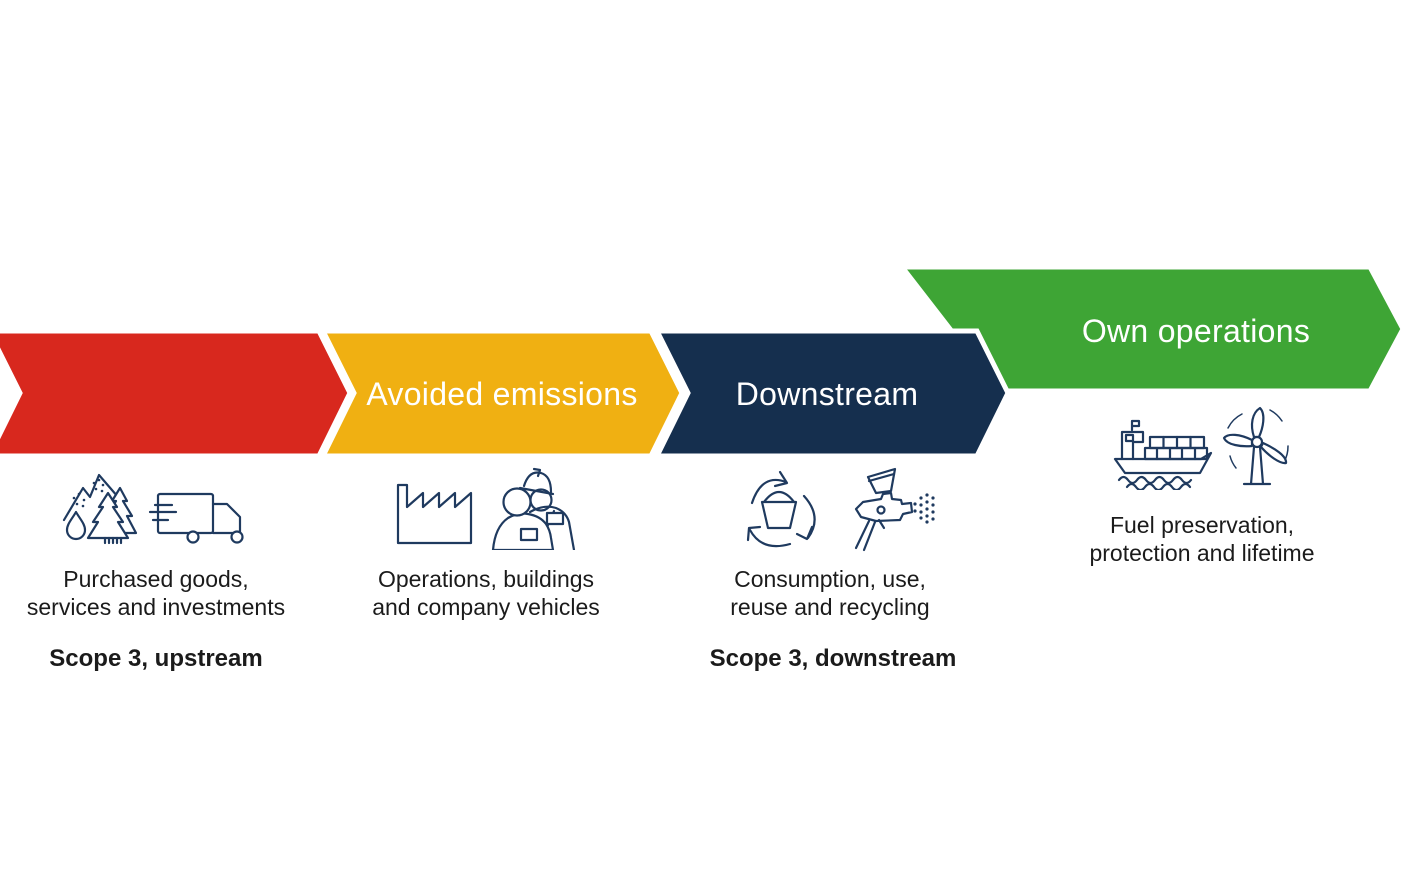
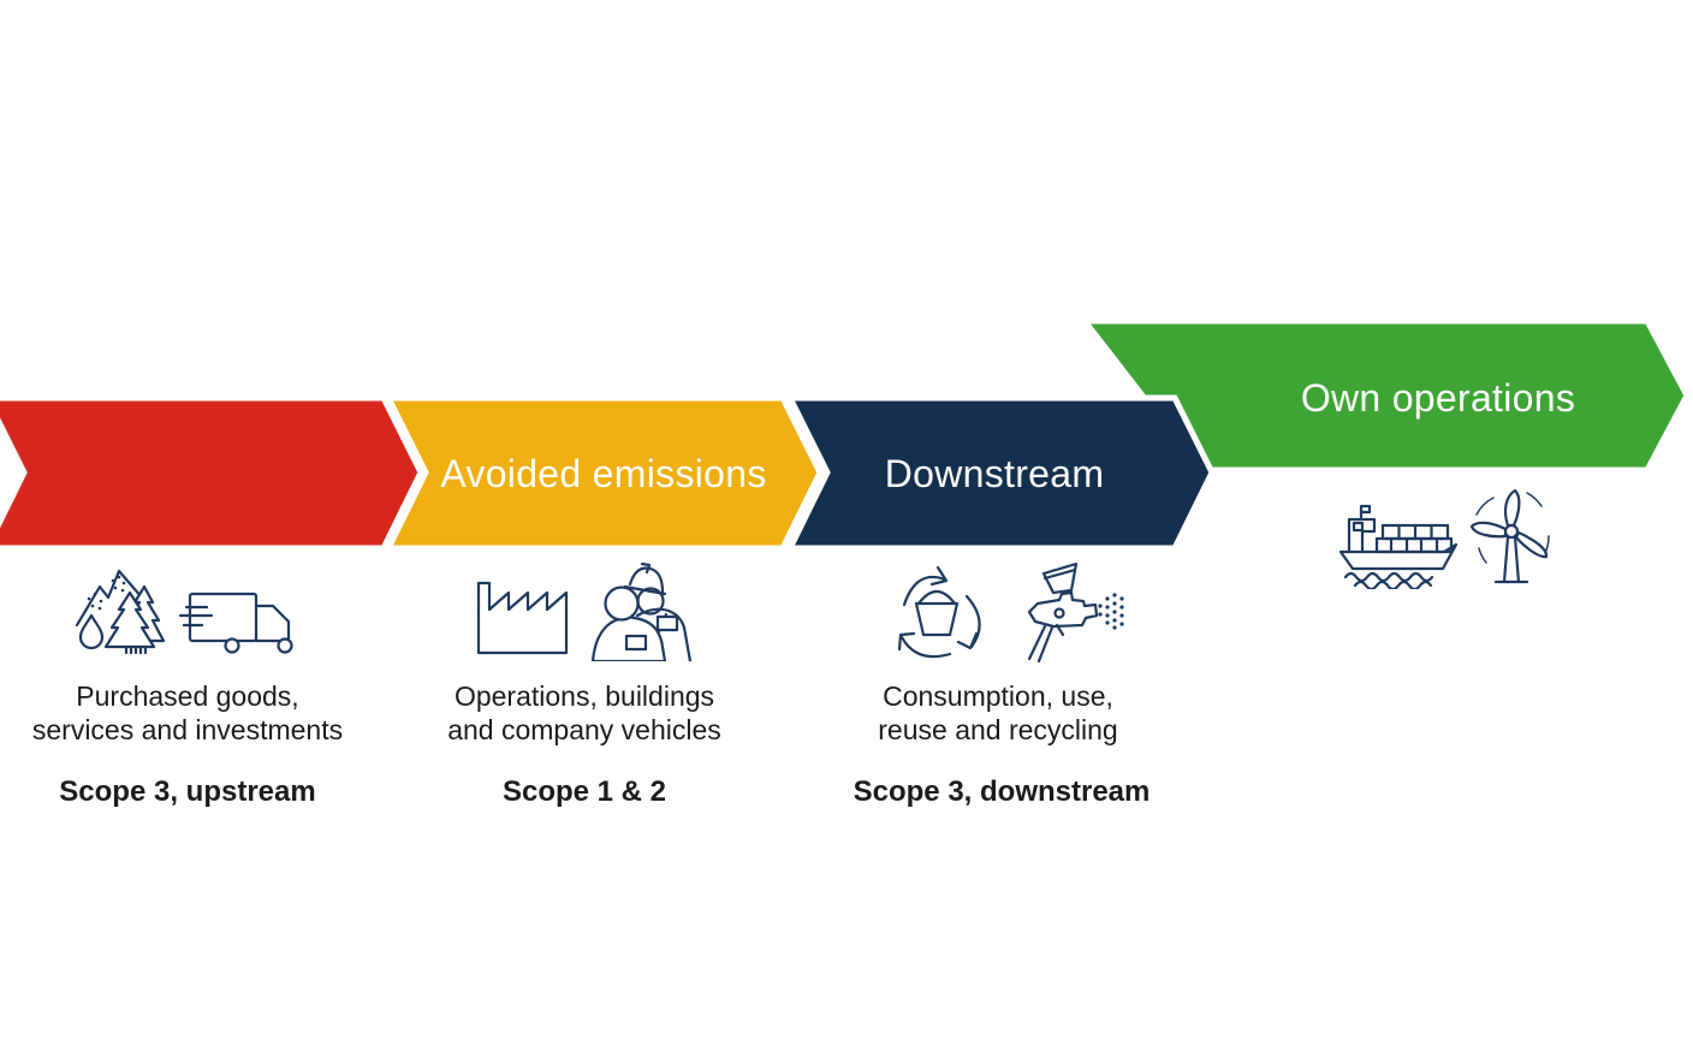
  Avoided emissions
  Downstream
  Own operations
  Purchased goods,
  services and investments
  Operations, buildings
  and company vehicles
  Consumption, use,
  reuse and recycling
- Fuel preservation,
- protection and lifetime
  Scope 3, upstream
+ Scope 1 & 2
  Scope 3, downstream
